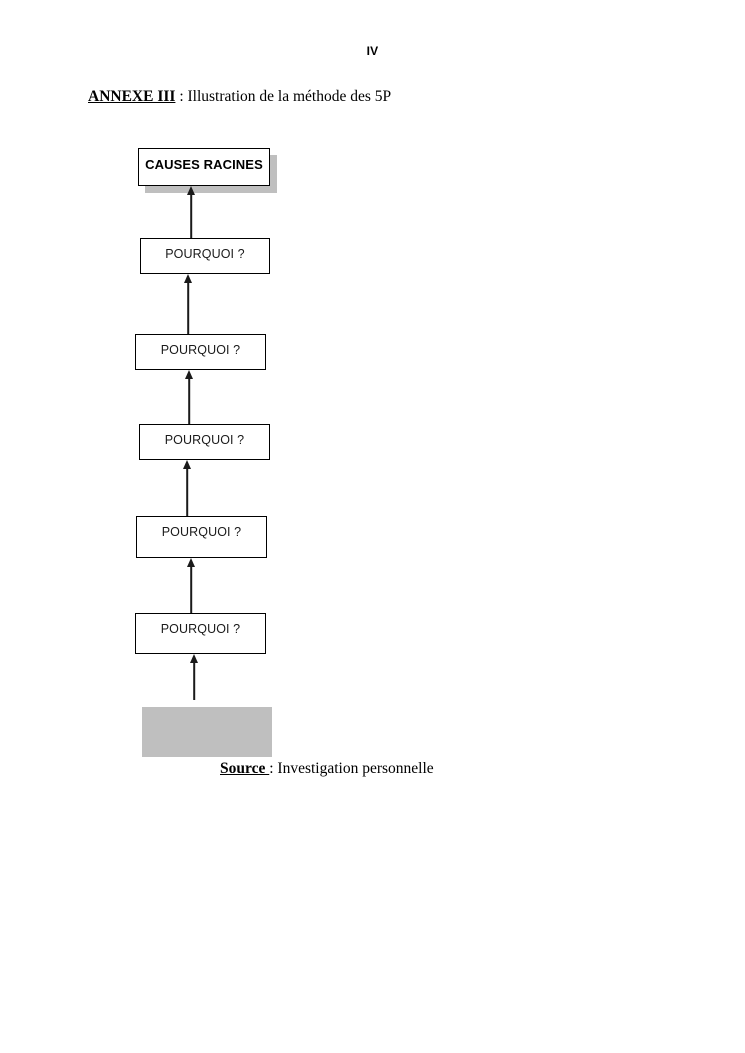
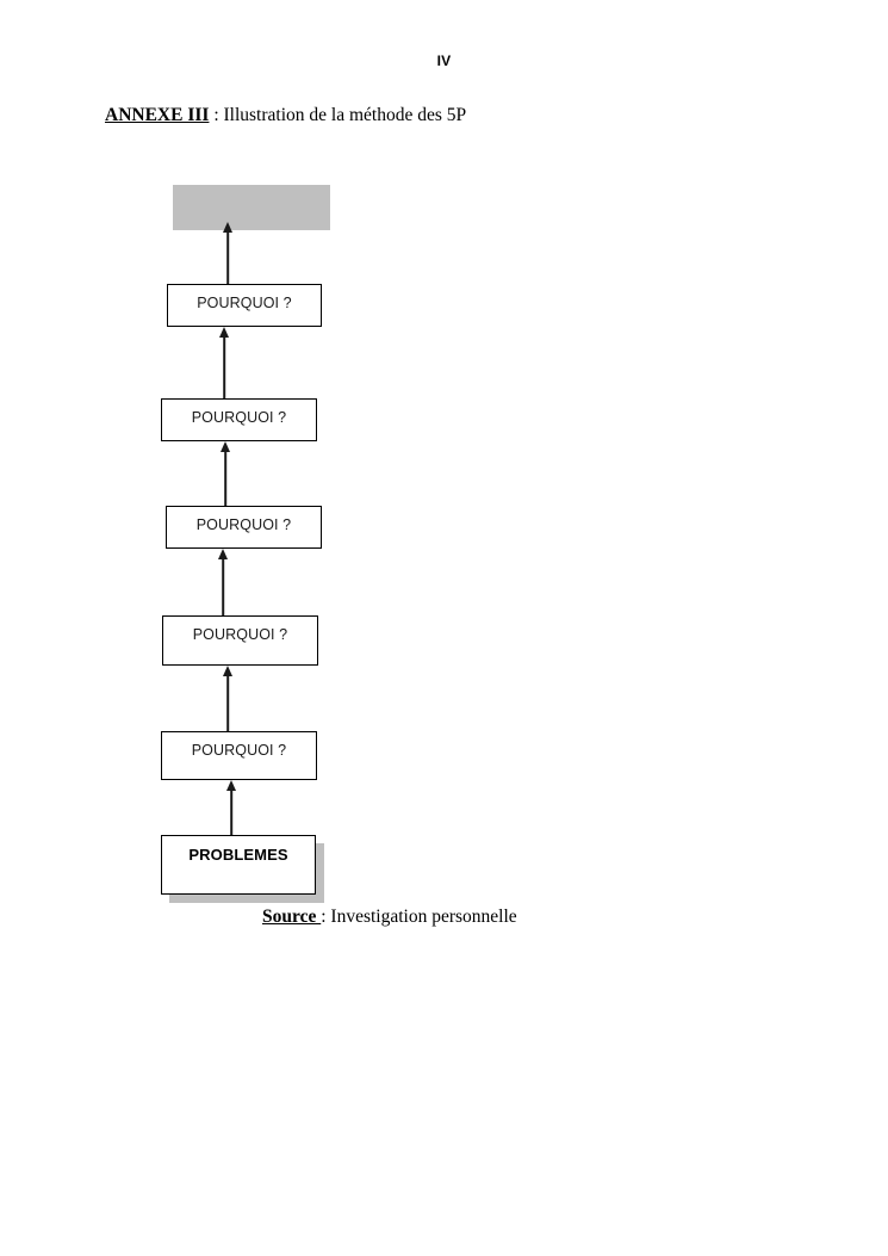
  IV
  ANNEXE III : Illustration de la méthode des 5P
- CAUSES RACINES
  POURQUOI ?
  POURQUOI ?
  POURQUOI ?
  POURQUOI ?
  POURQUOI ?
+ PROBLEMES
  Source : Investigation personnelle
